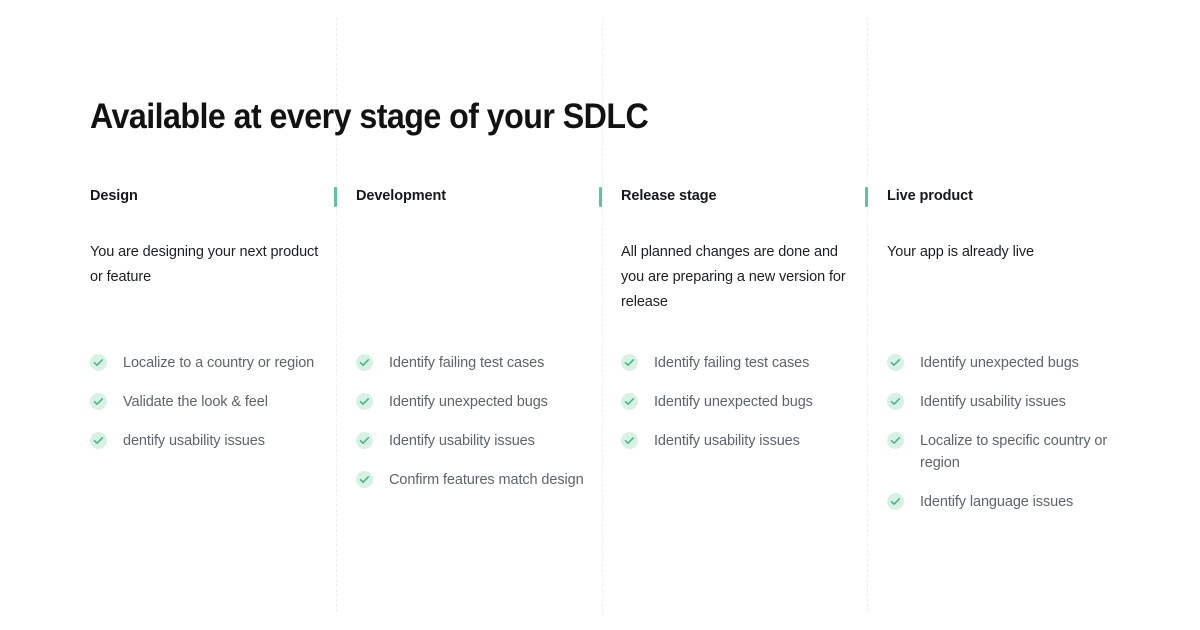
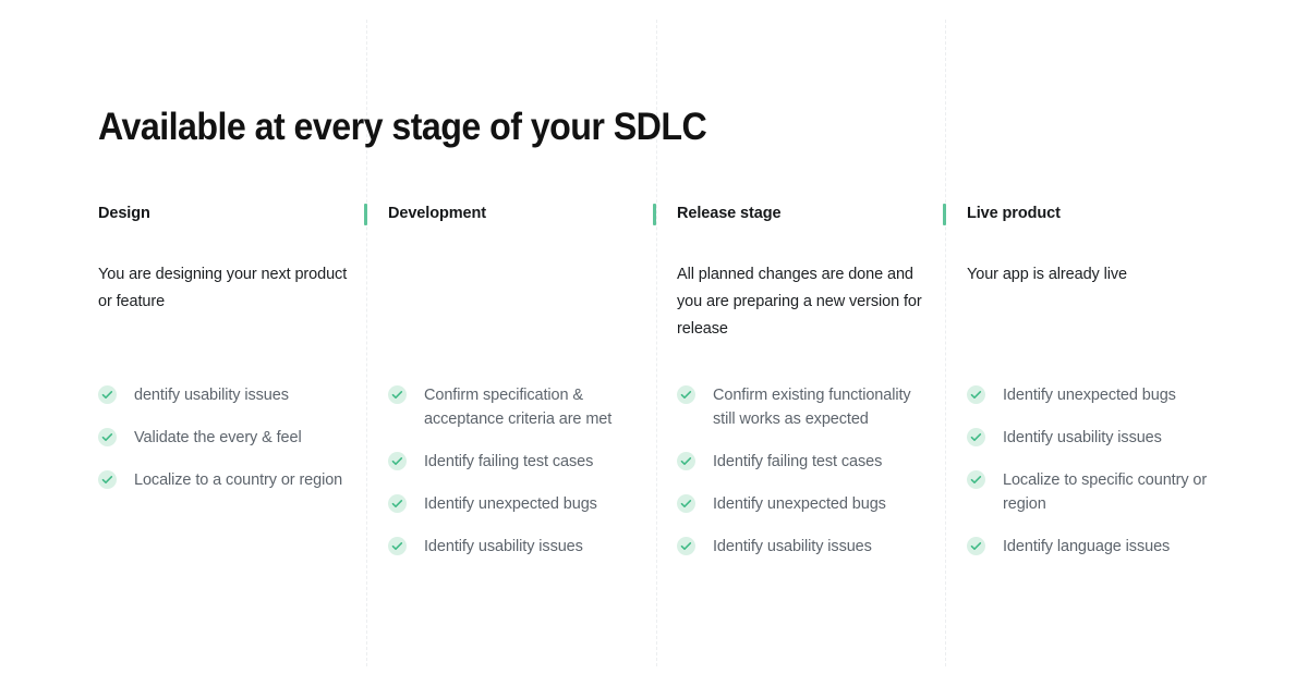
  Available at every stage of your SDLC
  Design
  You are designing your next product or feature
- Localize to a country or region
+ dentify usability issues
- Validate the look & feel
+ Validate the every & feel
- dentify usability issues
+ Localize to a country or region
  Development
+ Confirm specification & acceptance criteria are met
  Identify failing test cases
  Identify unexpected bugs
  Identify usability issues
- Confirm features match design
  Release stage
  All planned changes are done and you are preparing a new version for release
+ Confirm existing functionality still works as expected
  Identify failing test cases
  Identify unexpected bugs
  Identify usability issues
  Live product
  Your app is already live
  Identify unexpected bugs
  Identify usability issues
  Localize to specific country or region
  Identify language issues
